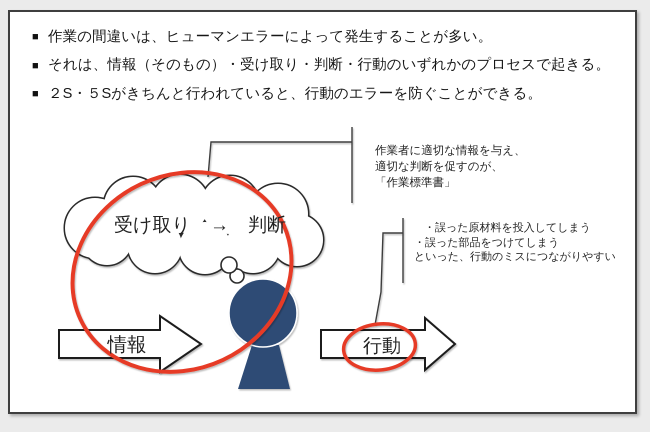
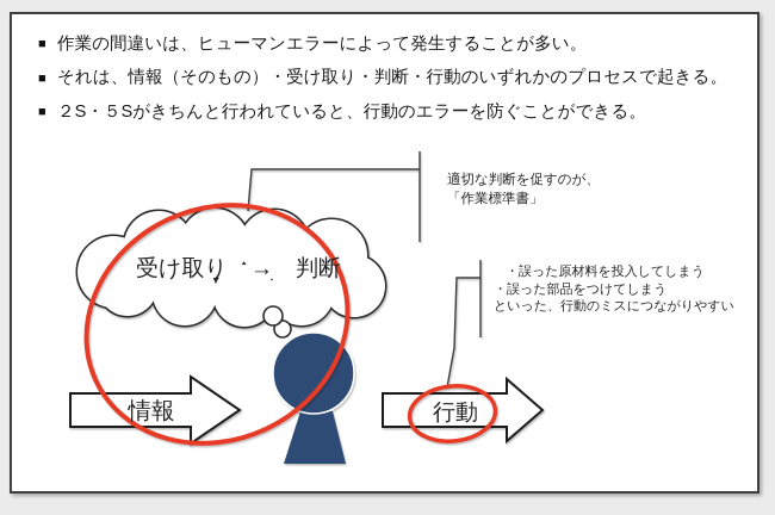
  ■
  作業の間違いは、ヒューマンエラーによって発生することが多い。
  ■
  それは、情報（そのもの）・受け取り・判断・行動のいずれかのプロセスで起きる。
  ■
  ２S・５Sがきちんと行われていると、行動のエラーを防ぐことができる。
  受け取り → 判断
  情報
  行動
- 作業者に適切な情報を与え、
  適切な判断を促すのが、
  「作業標準書」
  ・誤った原材料を投入してしまう
  ・誤った部品をつけてしまう
  といった、行動のミスにつながりやすい
